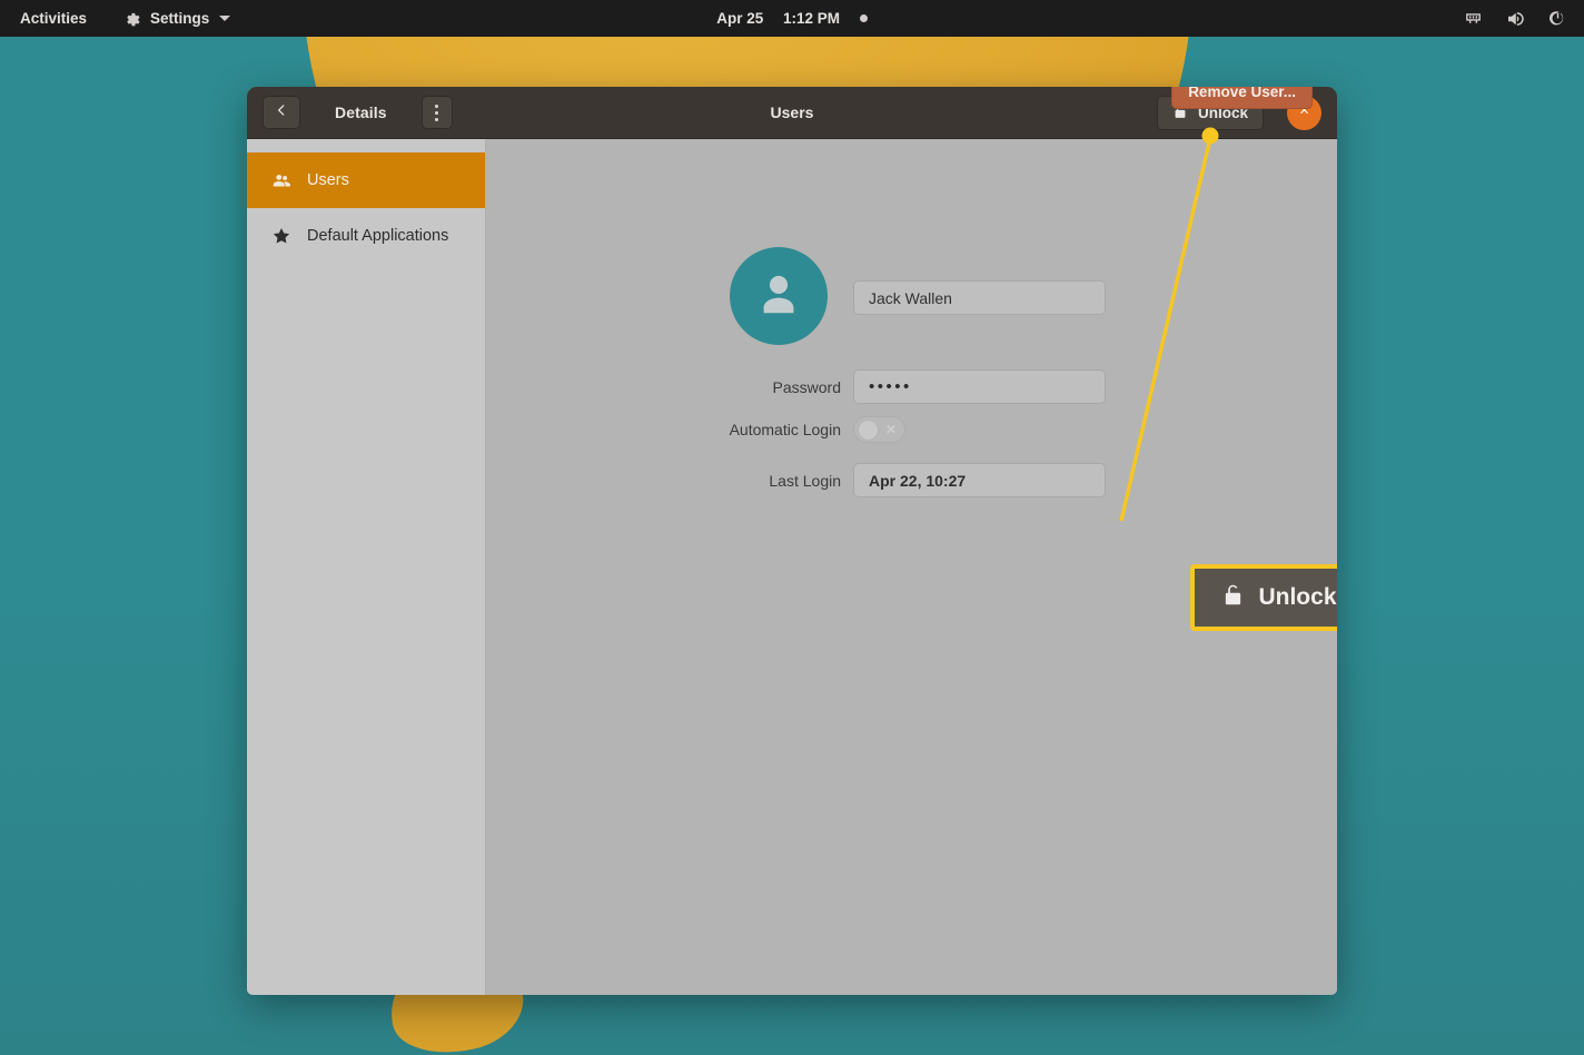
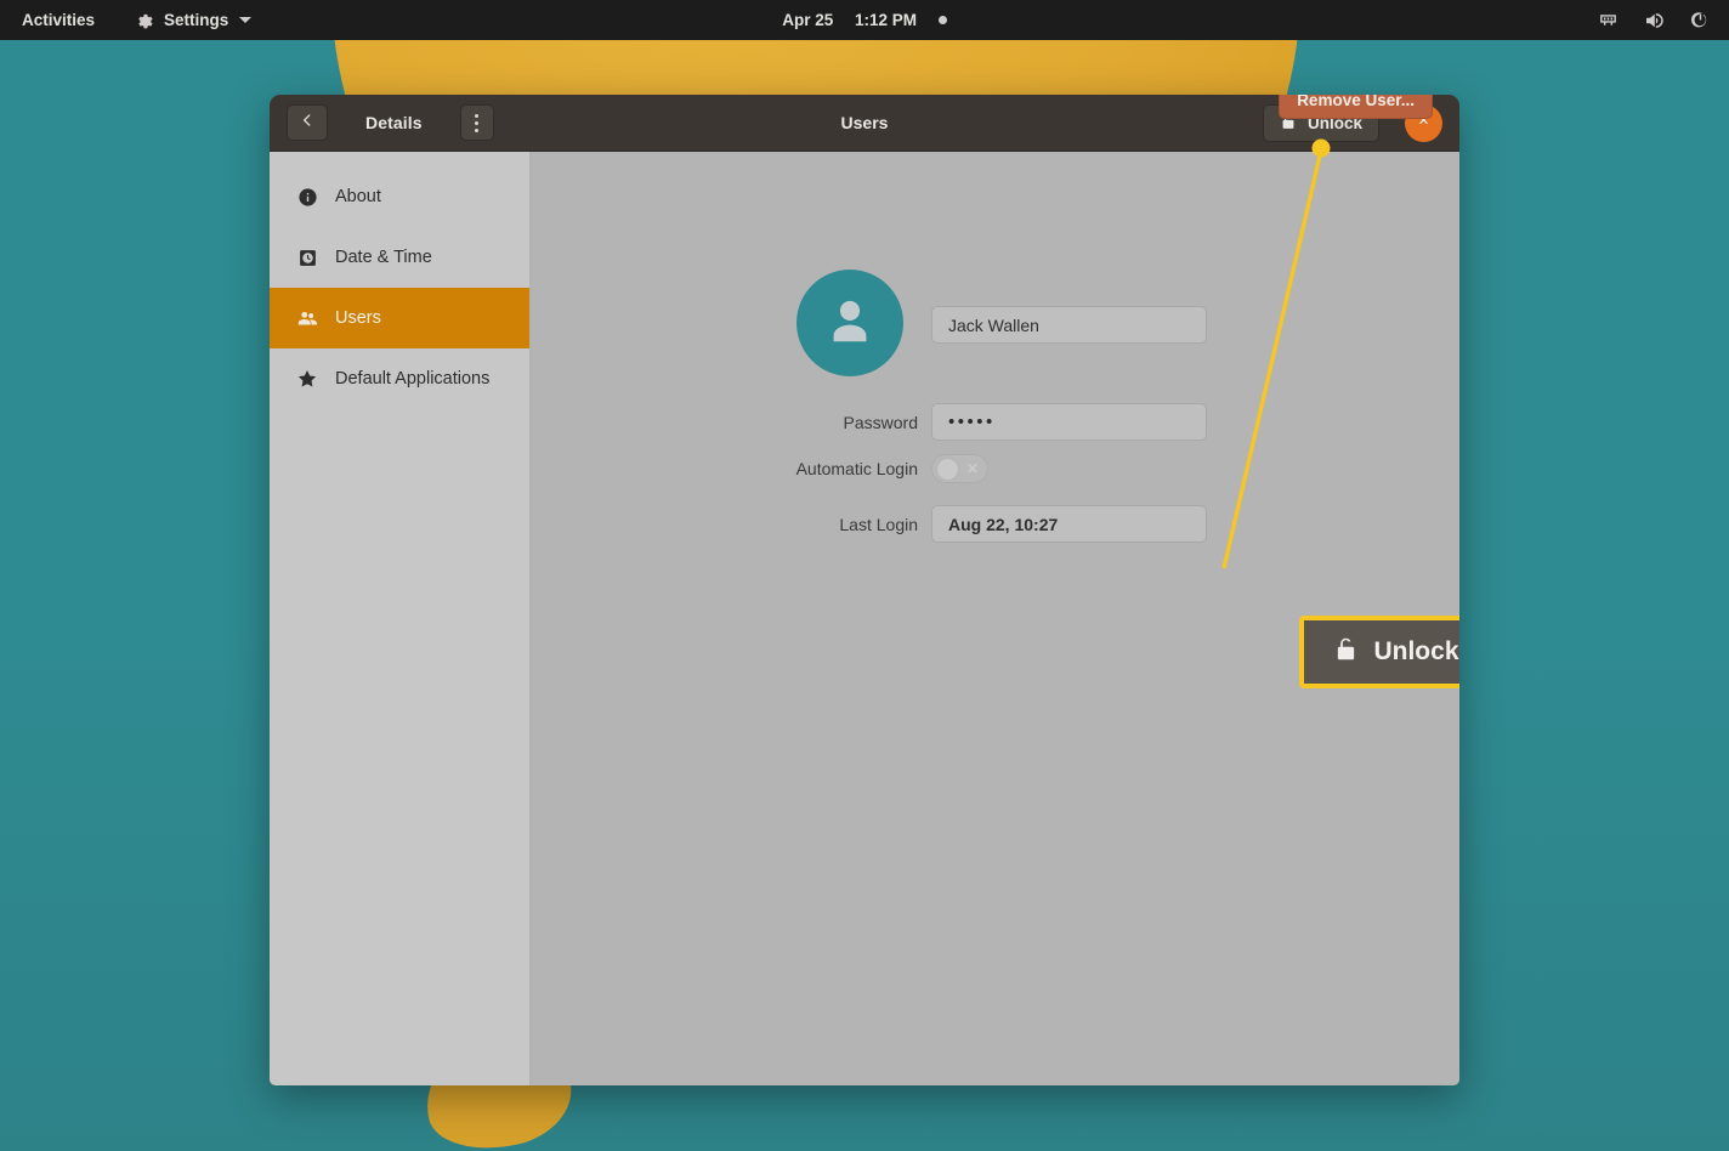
  Activities
  Settings
  Apr 25
  1:12 PM
  Details
  Users
  Unlock
+ About
+ Date & Time
  Users
  Default Applications
  Jack Wallen
  Password
  •••••
  Automatic Login
  Last Login
- Apr 22, 10:27
+ Aug 22, 10:27
  Unlock
  Remove User...
